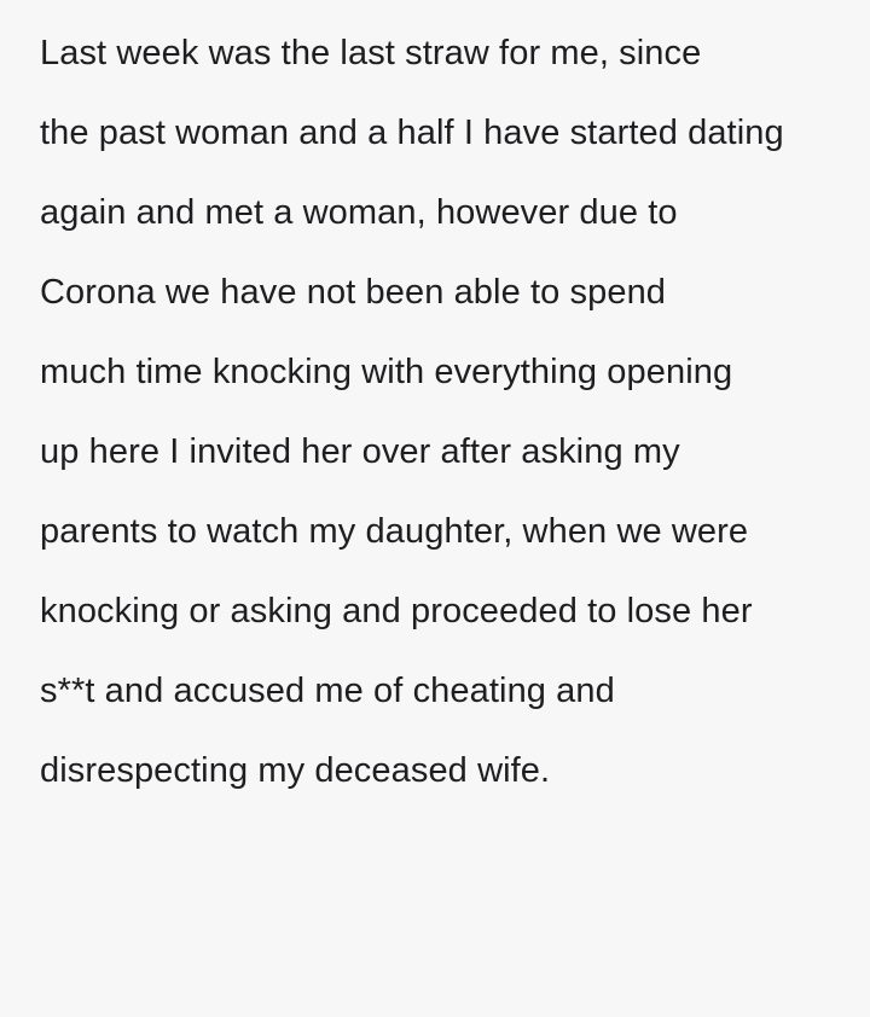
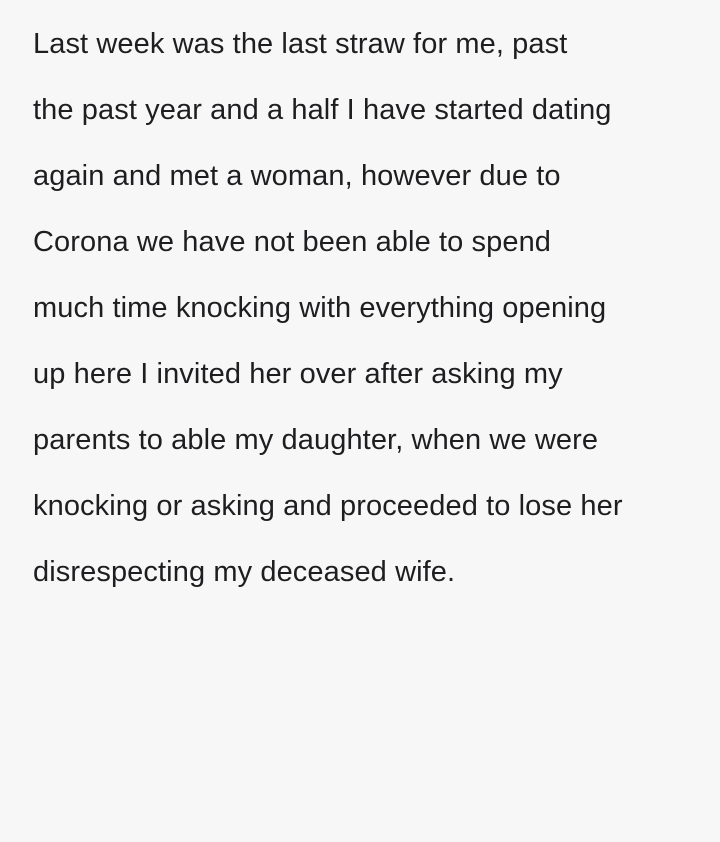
- Last week was the last straw for me, since
+ Last week was the last straw for me, past
- the past woman and a half I have started dating
+ the past year and a half I have started dating
  again and met a woman, however due to
  Corona we have not been able to spend
  much time knocking with everything opening
  up here I invited her over after asking my
- parents to watch my daughter, when we were
+ parents to able my daughter, when we were
  knocking or asking and proceeded to lose her
- s**t and accused me of cheating and
  disrespecting my deceased wife.
